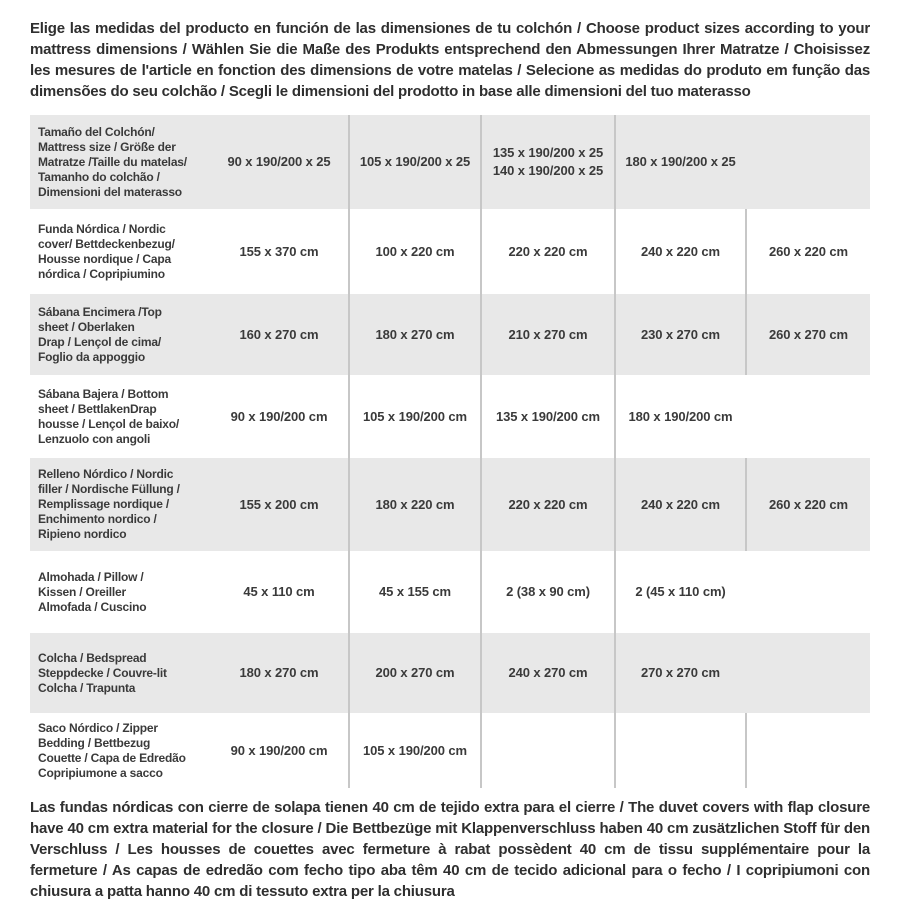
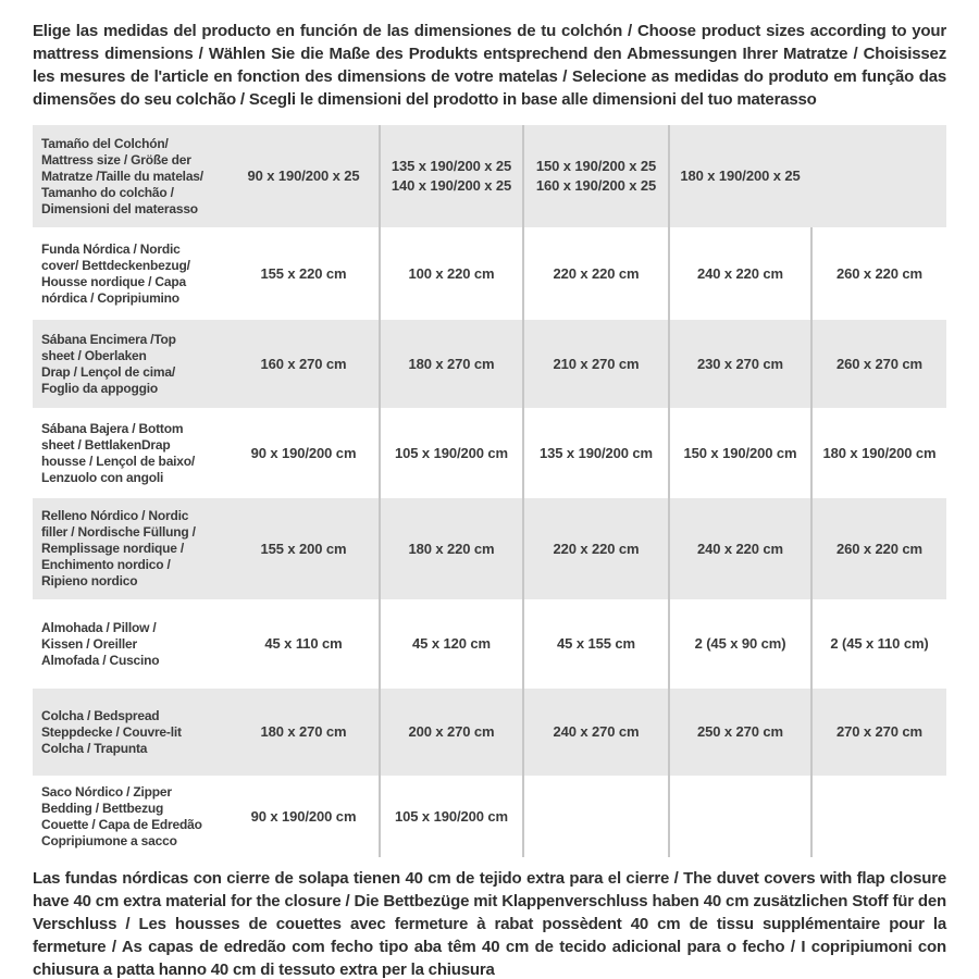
  Elige las medidas del producto en función de las dimensiones de tu colchón / Choose product sizes according to your mattress dimensions / Wählen Sie die Maße des Produkts entsprechend den Abmessungen Ihrer Matratze / Choisissez les mesures de l'article en fonction des dimensions de votre matelas / Selecione as medidas do produto em função das dimensões do seu colchão / Scegli le dimensioni del prodotto in base alle dimensioni del tuo materasso
  Tamaño del Colchón/
  Mattress size / Größe der
  Matratze /Taille du matelas/
  Tamanho do colchão /
  Dimensioni del materasso
  90 x 190/200 x 25
- 105 x 190/200 x 25
  135 x 190/200 x 25
  140 x 190/200 x 25
+ 150 x 190/200 x 25
+ 160 x 190/200 x 25
  180 x 190/200 x 25
  Funda Nórdica / Nordic
  cover/ Bettdeckenbezug/
  Housse nordique / Capa
  nórdica / Copripiumino
- 155 x 370 cm
+ 155 x 220 cm
  100 x 220 cm
  220 x 220 cm
  240 x 220 cm
  260 x 220 cm
  Sábana Encimera /Top
  sheet / Oberlaken
  Drap / Lençol de cima/
  Foglio da appoggio
  160 x 270 cm
  180 x 270 cm
  210 x 270 cm
  230 x 270 cm
  260 x 270 cm
  Sábana Bajera / Bottom
  sheet / BettlakenDrap
  housse / Lençol de baixo/
  Lenzuolo con angoli
  90 x 190/200 cm
  105 x 190/200 cm
  135 x 190/200 cm
+ 150 x 190/200 cm
  180 x 190/200 cm
  Relleno Nórdico / Nordic
  filler / Nordische Füllung /
  Remplissage nordique /
  Enchimento nordico /
  Ripieno nordico
  155 x 200 cm
  180 x 220 cm
  220 x 220 cm
  240 x 220 cm
  260 x 220 cm
  Almohada / Pillow /
  Kissen / Oreiller
  Almofada / Cuscino
  45 x 110 cm
+ 45 x 120 cm
  45 x 155 cm
- 2 (38 x 90 cm)
+ 2 (45 x 90 cm)
  2 (45 x 110 cm)
  Colcha / Bedspread
  Steppdecke / Couvre-lit
  Colcha / Trapunta
  180 x 270 cm
  200 x 270 cm
  240 x 270 cm
+ 250 x 270 cm
  270 x 270 cm
  Saco Nórdico / Zipper
  Bedding / Bettbezug
  Couette / Capa de Edredão
  Copripiumone a sacco
  90 x 190/200 cm
  105 x 190/200 cm
  Las fundas nórdicas con cierre de solapa tienen 40 cm de tejido extra para el cierre / The duvet covers with flap closure have 40 cm extra material for the closure / Die Bettbezüge mit Klappenverschluss haben 40 cm zusätzlichen Stoff für den Verschluss / Les housses de couettes avec fermeture à rabat possèdent 40 cm de tissu supplémentaire pour la fermeture / As capas de edredão com fecho tipo aba têm 40 cm de tecido adicional para o fecho / I copripiumoni con chiusura a patta hanno 40 cm di tessuto extra per la chiusura
